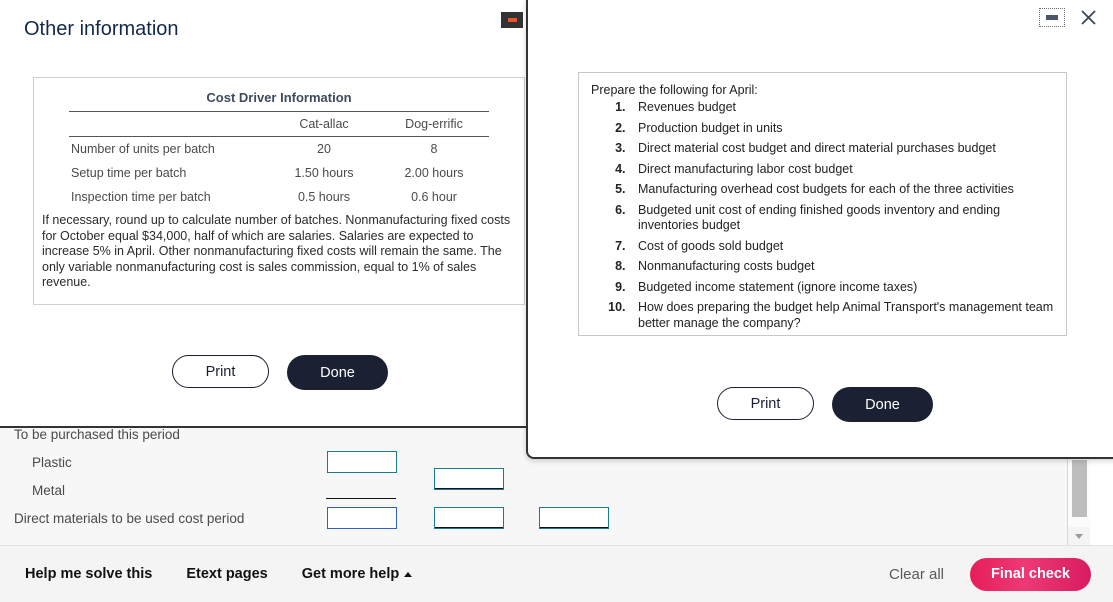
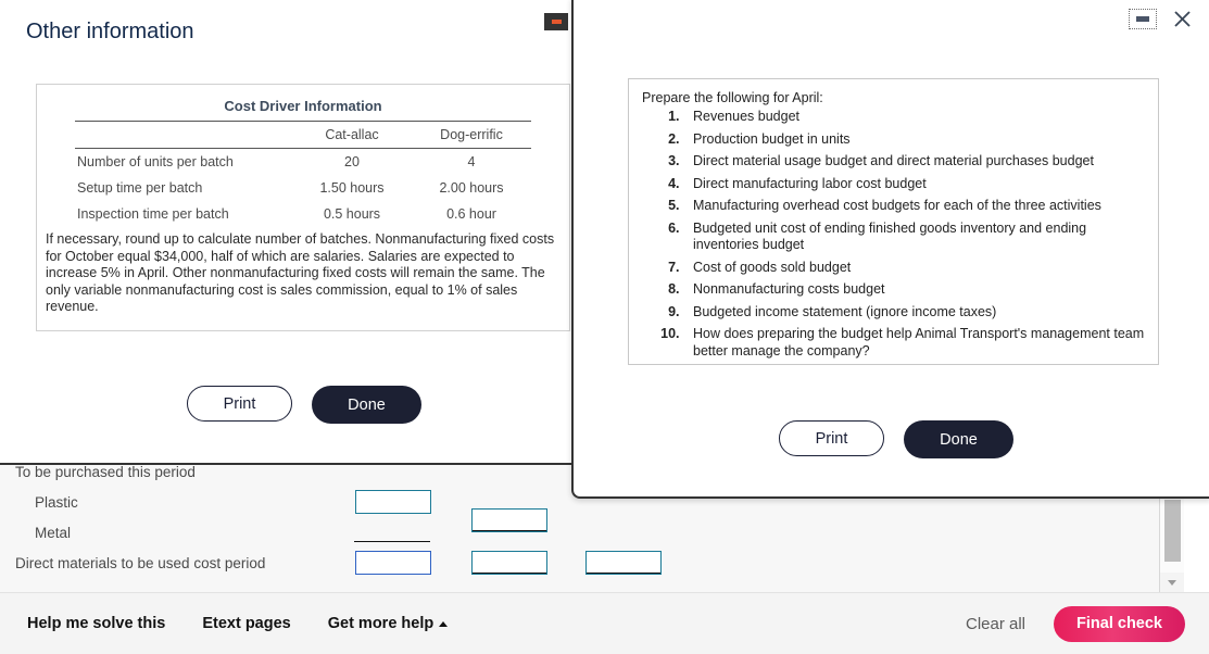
  To be purchased this period
  Plastic
  Metal
  Direct materials to be used cost period
  Other information
  Cost Driver Information
  	Cat-allac	Dog-errific
- Number of units per batch	20	8
+ Number of units per batch	20	4
  Setup time per batch	1.50 hours	2.00 hours
  Inspection time per batch	0.5 hours	0.6 hour
  If necessary, round up to calculate number of batches. Nonmanufacturing fixed costs for October equal $34,000, half of which are salaries. Salaries are expected to increase 5% in April. Other nonmanufacturing fixed costs will remain the same. The only variable nonmanufacturing cost is sales commission, equal to 1% of sales revenue.
  Print
  Done
  Prepare the following for April:
  Revenues budget
  Production budget in units
- Direct material cost budget and direct material purchases budget
+ Direct material usage budget and direct material purchases budget
  Direct manufacturing labor cost budget
  Manufacturing overhead cost budgets for each of the three activities
  Budgeted unit cost of ending finished goods inventory and ending inventories budget
  Cost of goods sold budget
  Nonmanufacturing costs budget
  Budgeted income statement (ignore income taxes)
  How does preparing the budget help Animal Transport's management team better manage the company?
  Print
  Done
  Help me solve this
  Etext pages
  Get more help
  Clear all
  Final check
